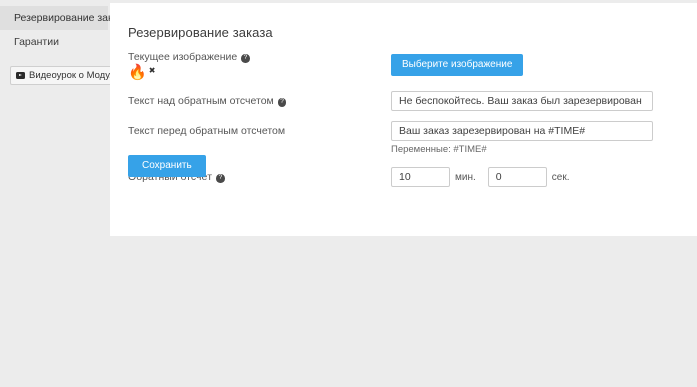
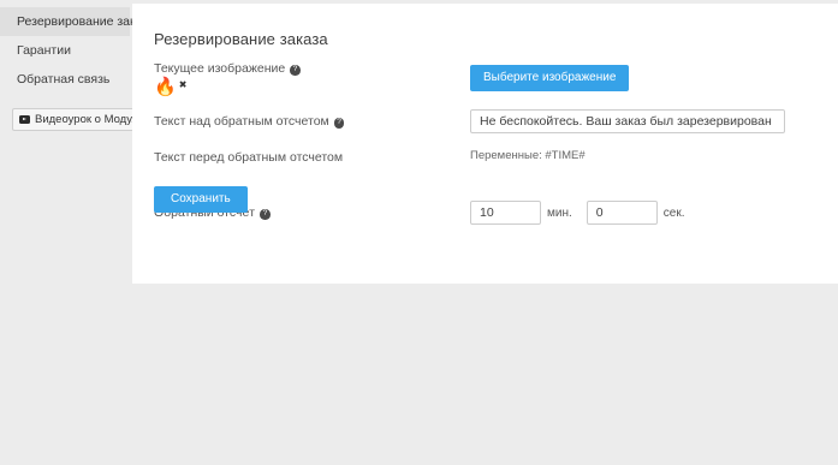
  Резервирование за
  Гарантии
+ Обратная связь
  Видеоурок о Моду
  Резервирование заказа
  Текущее изображение
  🔥
  ✖
  Выберите изображение
  Текст над обратным отсчетом
  Не беспокойтесь. Ваш заказ был зарезервирован
  Текст перед обратным отсчетом
- Ваш заказ зарезервирован на #TIME#
  Переменные: #TIME#
  Обратный отсчёт
  10
  мин.
  0
  сек.
  Сохранить
